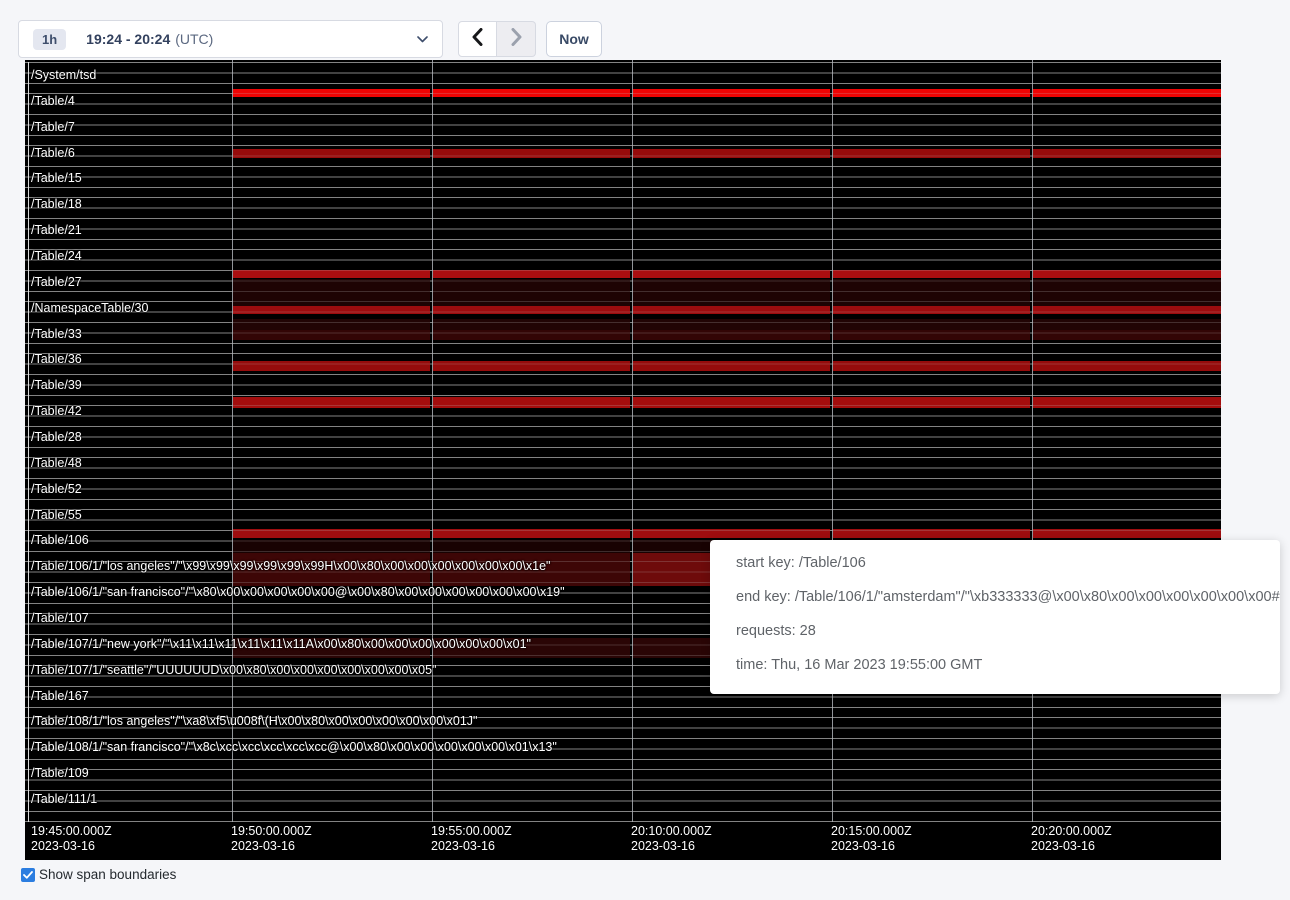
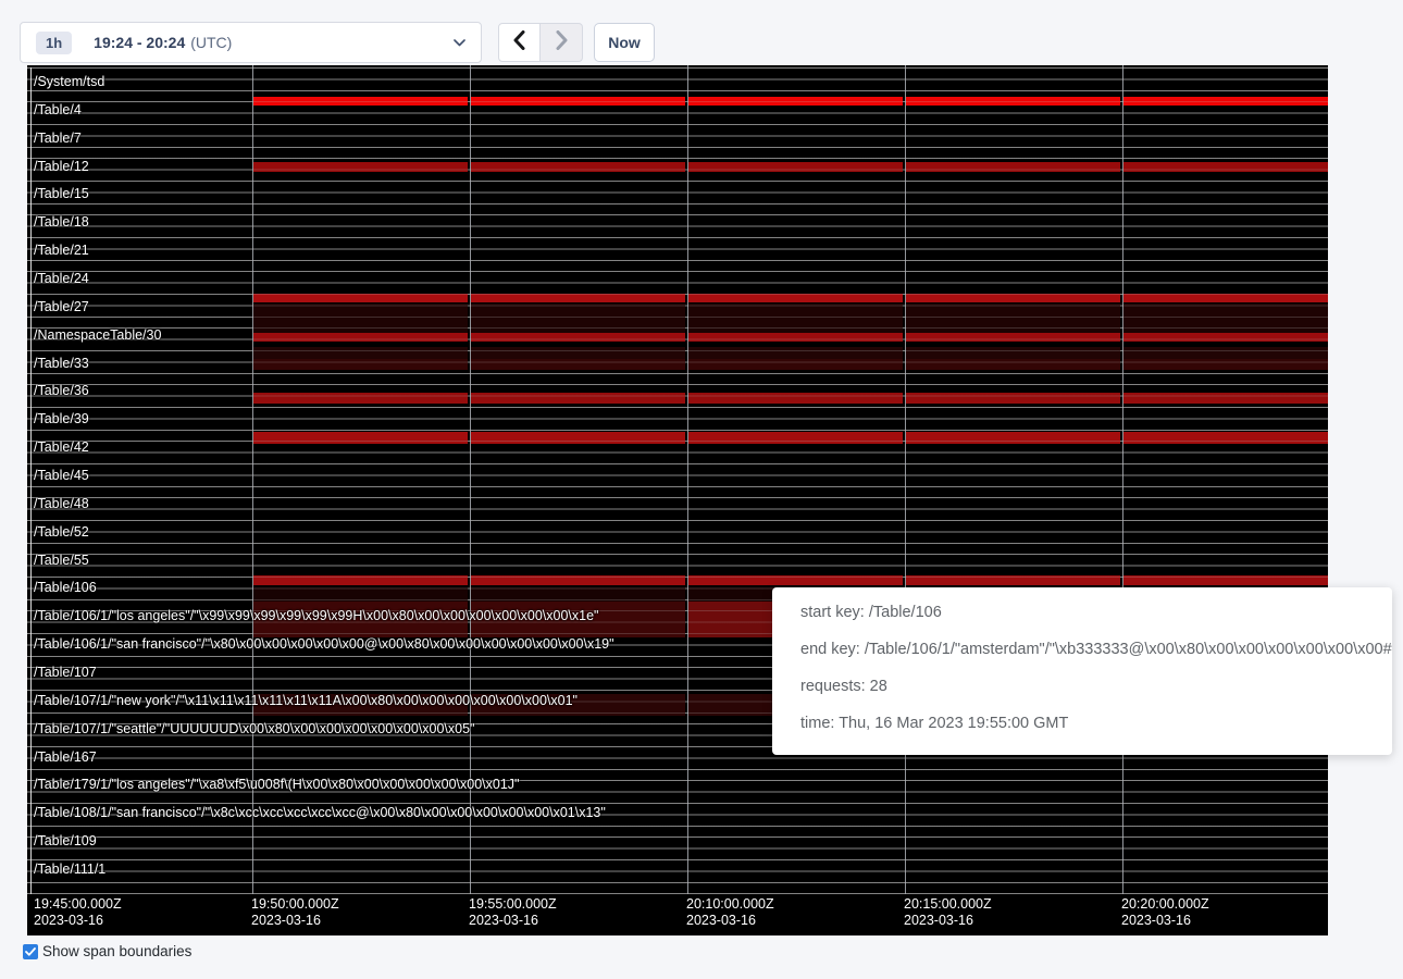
  1h
  19:24 - 20:24
  (UTC)
  Now
  /System/tsd
  /Table/4
  /Table/7
- /Table/6
+ /Table/12
  /Table/15
  /Table/18
  /Table/21
  /Table/24
  /Table/27
  /NamespaceTable/30
  /Table/33
  /Table/36
  /Table/39
  /Table/42
- /Table/28
+ /Table/45
  /Table/48
  /Table/52
  /Table/55
  /Table/106
  /Table/106/1/"los angeles"/"\x99\x99\x99\x99\x99\x99H\x00\x80\x00\x00\x00\x00\x00\x00\x1e"
  /Table/106/1/"san francisco"/"\x80\x00\x00\x00\x00\x00@\x00\x80\x00\x00\x00\x00\x00\x00\x19"
  /Table/107
  /Table/107/1/"new york"/"\x11\x11\x11\x11\x11\x11A\x00\x80\x00\x00\x00\x00\x00\x00\x01"
  /Table/107/1/"seattle"/"UUUUUUD\x00\x80\x00\x00\x00\x00\x00\x00\x05"
  /Table/167
- /Table/108/1/"los angeles"/"\xa8\xf5\u008f\(H\x00\x80\x00\x00\x00\x00\x00\x01J"
+ /Table/179/1/"los angeles"/"\xa8\xf5\u008f\(H\x00\x80\x00\x00\x00\x00\x00\x01J"
  /Table/108/1/"san francisco"/"\x8c\xcc\xcc\xcc\xcc\xcc@\x00\x80\x00\x00\x00\x00\x00\x01\x13"
  /Table/109
  /Table/111/1
  19:45:00.000Z
  2023-03-16
  19:50:00.000Z
  2023-03-16
  19:55:00.000Z
  2023-03-16
  20:10:00.000Z
  2023-03-16
  20:15:00.000Z
  2023-03-16
  20:20:00.000Z
  2023-03-16
  start key: /Table/106
  end key: /Table/106/1/"amsterdam"/"\xb333333@\x00\x80\x00\x00\x00\x00\x00\x00#
  requests: 28
  time: Thu, 16 Mar 2023 19:55:00 GMT
  Show span boundaries
